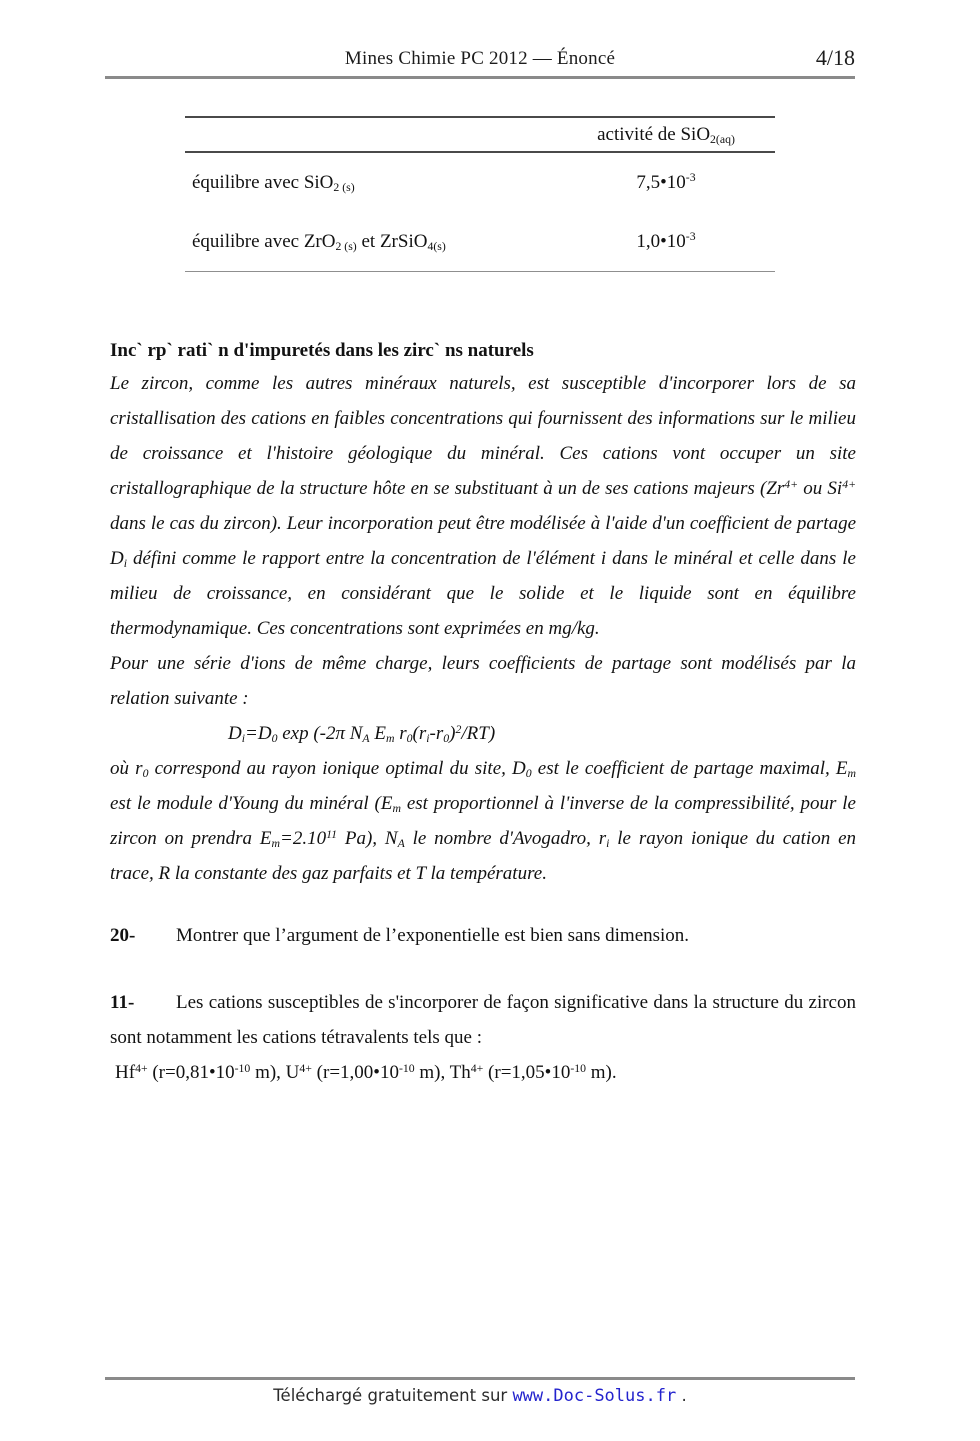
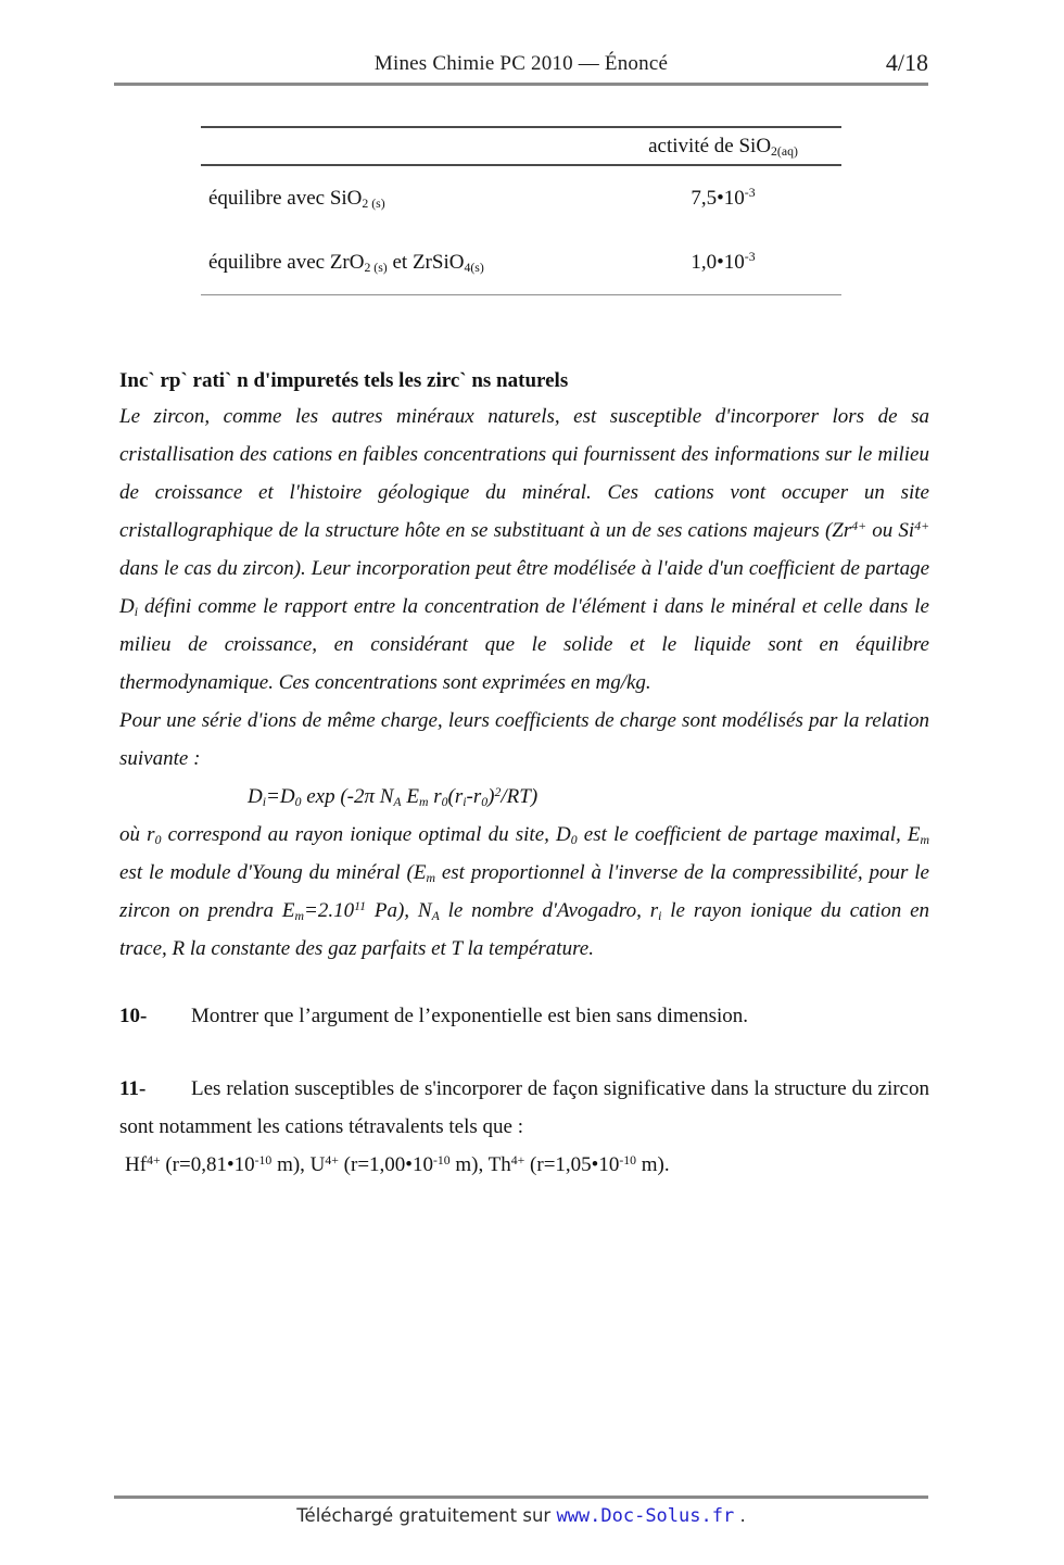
- Mines Chimie PC 2012 — Énoncé
+ Mines Chimie PC 2010 — Énoncé
  4/18
  activité de SiO2(aq)
  équilibre avec SiO2 (s)
  7,5•10-3
  équilibre avec ZrO2 (s) et ZrSiO4(s)
  1,0•10-3
- Inc` rp` rati` n d'impuretés dans les zirc` ns naturels
+ Inc` rp` rati` n d'impuretés tels les zirc` ns naturels
  Le zircon, comme les autres minéraux naturels, est susceptible d'incorporer lors de sa cristallisation des cations en faibles concentrations qui fournissent des informations sur le milieu de croissance et l'histoire géologique du minéral. Ces cations vont occuper un site cristallographique de la structure hôte en se substituant à un de ses cations majeurs (Zr4+ ou Si4+ dans le cas du zircon). Leur incorporation peut être modélisée à l'aide d'un coefficient de partage Di défini comme le rapport entre la concentration de l'élément i dans le minéral et celle dans le milieu de croissance, en considérant que le solide et le liquide sont en équilibre thermodynamique. Ces concentrations sont exprimées en mg/kg.
- Pour une série d'ions de même charge, leurs coefficients de partage sont modélisés par la relation suivante :
+ Pour une série d'ions de même charge, leurs coefficients de charge sont modélisés par la relation suivante :
  Di=D0 exp (-2π NA Em r0(ri-r0)2/RT)
  où r0 correspond au rayon ionique optimal du site, D0 est le coefficient de partage maximal, Em est le module d'Young du minéral (Em est proportionnel à l'inverse de la compressibilité, pour le zircon on prendra Em=2.1011 Pa), NA le nombre d'Avogadro, ri le rayon ionique du cation en trace, R la constante des gaz parfaits et T la température.
- 20- Montrer que l’argument de l’exponentielle est bien sans dimension.
+ 10- Montrer que l’argument de l’exponentielle est bien sans dimension.
- 11- Les cations susceptibles de s'incorporer de façon significative dans la structure du zircon sont notamment les cations tétravalents tels que :
+ 11- Les relation susceptibles de s'incorporer de façon significative dans la structure du zircon sont notamment les cations tétravalents tels que :
  Hf4+ (r=0,81•10-10 m), U4+ (r=1,00•10-10 m), Th4+ (r=1,05•10-10 m).
  Téléchargé gratuitement sur www.Doc-Solus.fr .
